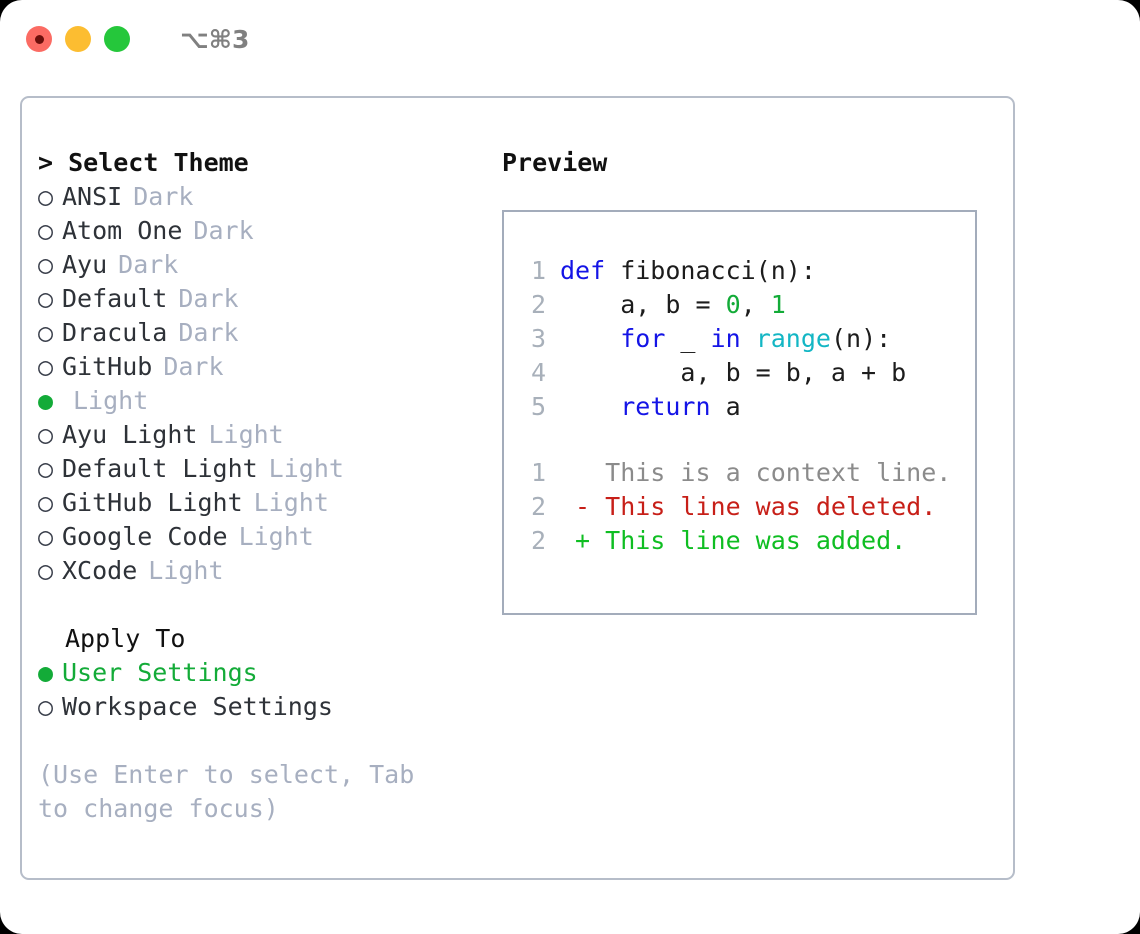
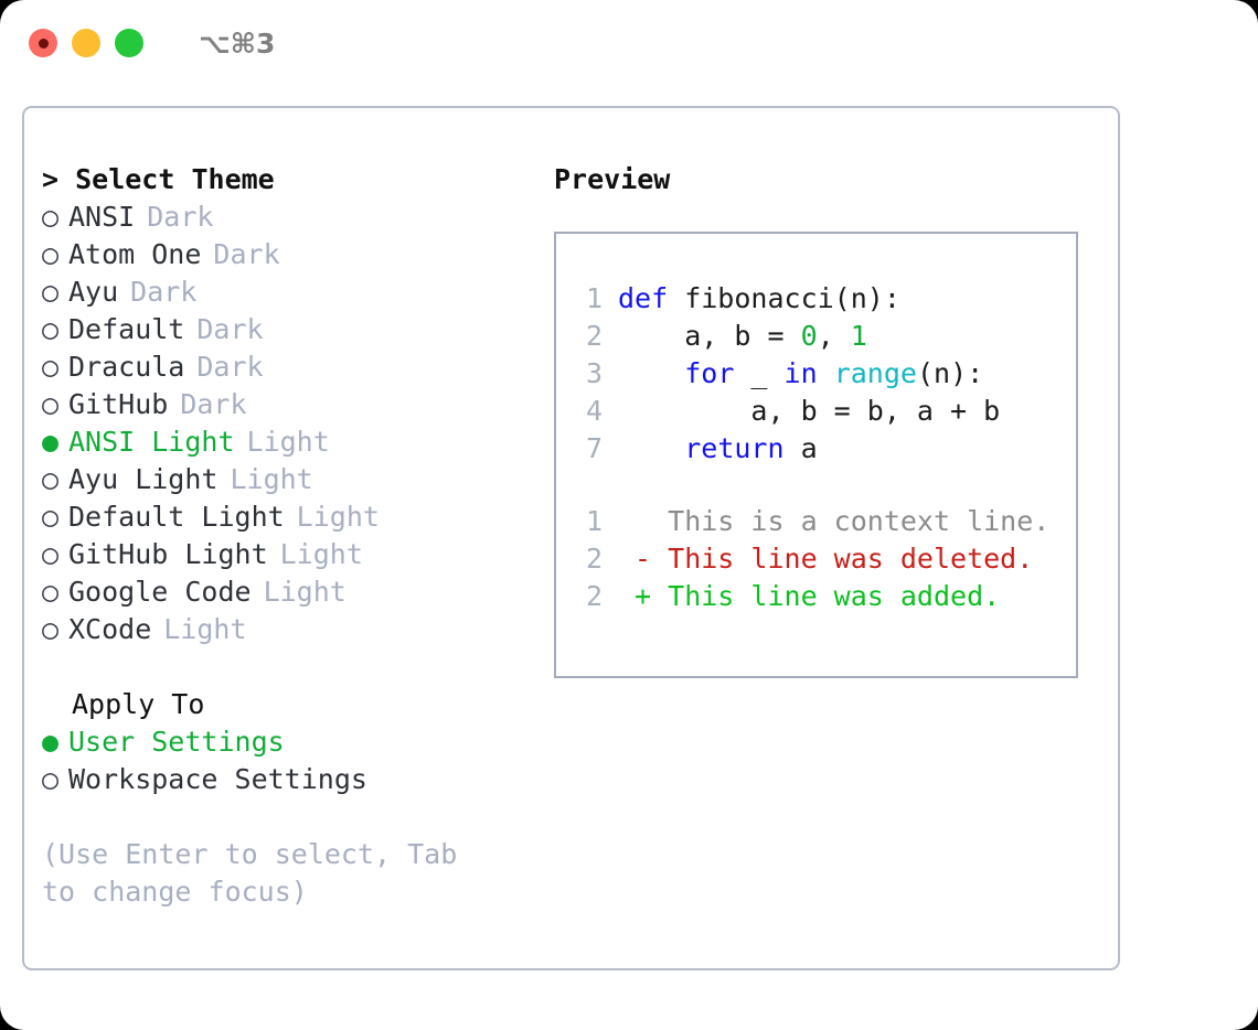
  ⌥⌘3
  > Select Theme
  ○
  ANSI
  Dark
  ○
  Atom One
  Dark
  ○
  Ayu
  Dark
  ○
  Default
  Dark
  ○
  Dracula
  Dark
  ○
  GitHub
  Dark
  ●
+ ANSI Light
  Light
  ○
  Ayu Light
  Light
  ○
  Default Light
  Light
  ○
  GitHub Light
  Light
  ○
  Google Code
  Light
  ○
  XCode
  Light
  Apply To
  ●
  User Settings
  ○
  Workspace Settings
  (Use Enter to select, Tab to change focus)
  Preview
  1
  def fibonacci(n):
  2
  a, b = 0, 1
  3
  for _ in range(n):
  4
  a, b = b, a + b
- 5
+ 7
  return a
  1
  This is a context line.
  2
  - This line was deleted.
  2
  + This line was added.
